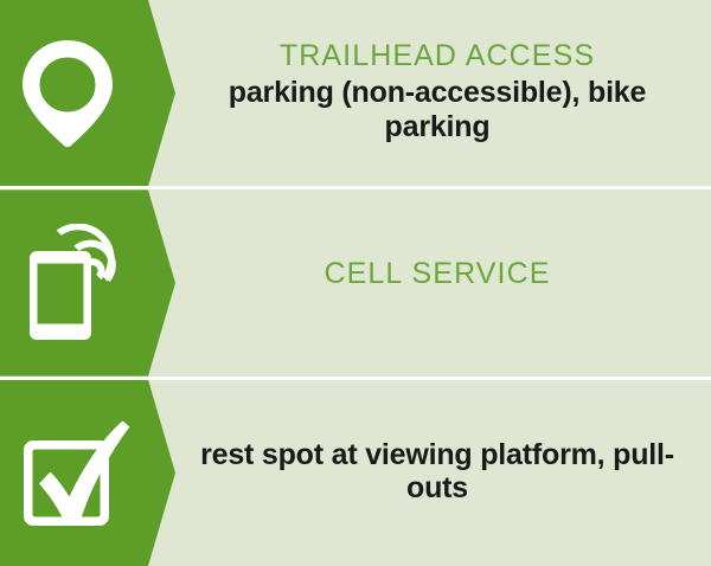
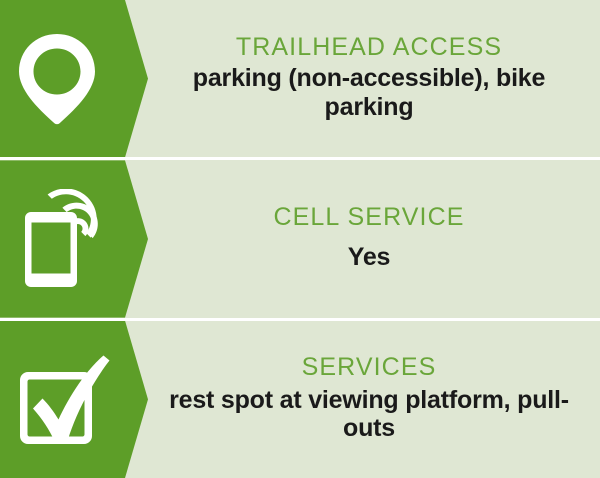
  TRAILHEAD ACCESS
  parking (non-accessible), bike parking
  CELL SERVICE
+ Yes
+ SERVICES
  rest spot at viewing platform, pull-outs
